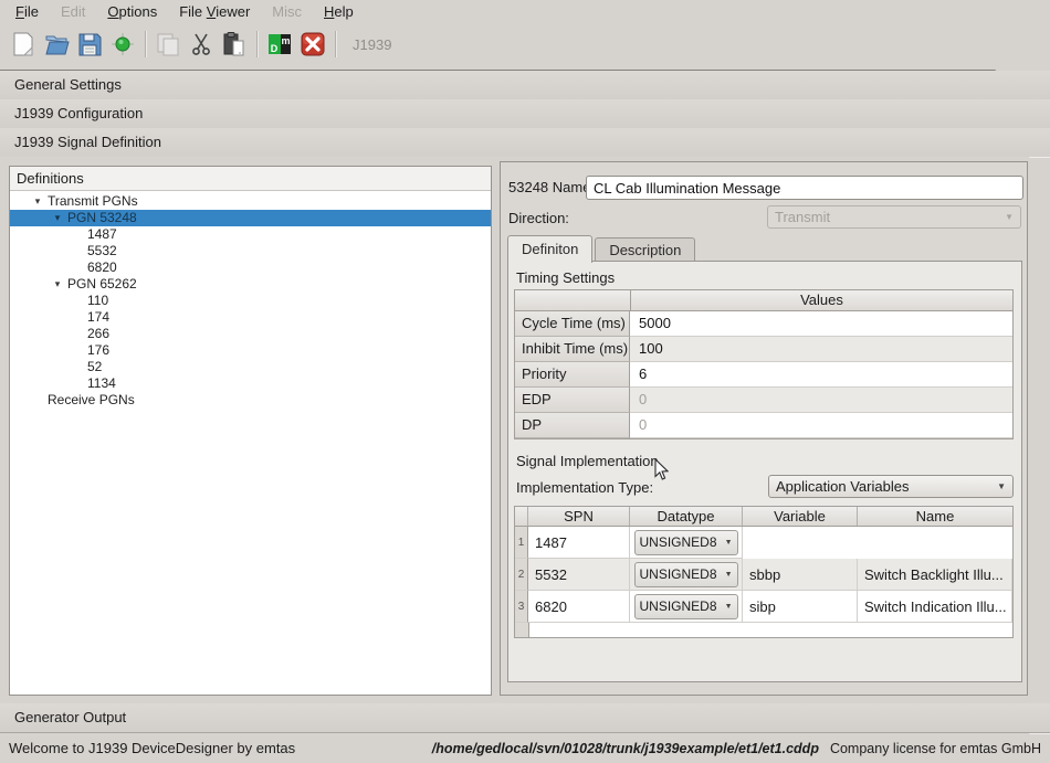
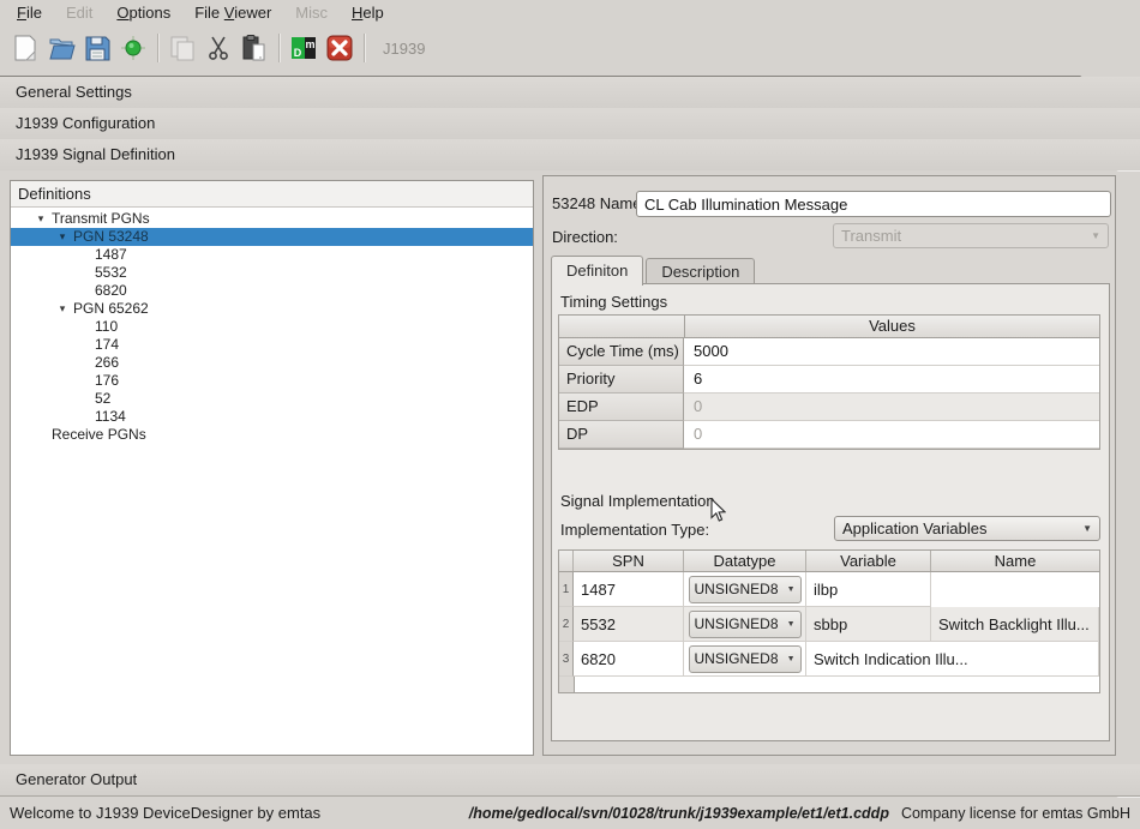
  File
  Edit
  Options
  File Viewer
  Misc
  Help
  D
  m
  J1939
  General Settings
  J1939 Configuration
  J1939 Signal Definition
  Definitions
  ▾
  Transmit PGNs
  ▾
  PGN 53248
  1487
  5532
  6820
  ▾
  PGN 65262
  110
  174
  266
  176
  52
  1134
  Receive PGNs
  53248 Nam
  CL Cab Illumination Message
  Direction:
  Transmit
  ▼
  Definiton
  Description
  Timing Settings
  Values
  Cycle Time (ms)
  5000
- Inhibit Time (ms)
- 100
  Priority
  6
  EDP
  0
  DP
  0
  Signal Implementation
  Implementation Type:
  Application Variables
  ▼
  SPN
  Datatype
  Variable
  Name
  1
  1487
  UNSIGNED8
+ ilbp
  2
  5532
  UNSIGNED8
  sbbp
  Switch Backlight Illu...
  3
  6820
  UNSIGNED8
- sibp
  Switch Indication Illu...
  Generator Output
  Welcome to J1939 DeviceDesigner by emtas
  /home/gedlocal/svn/01028/trunk/j1939example/et1/et1.cddp
  Company license for emtas GmbH
